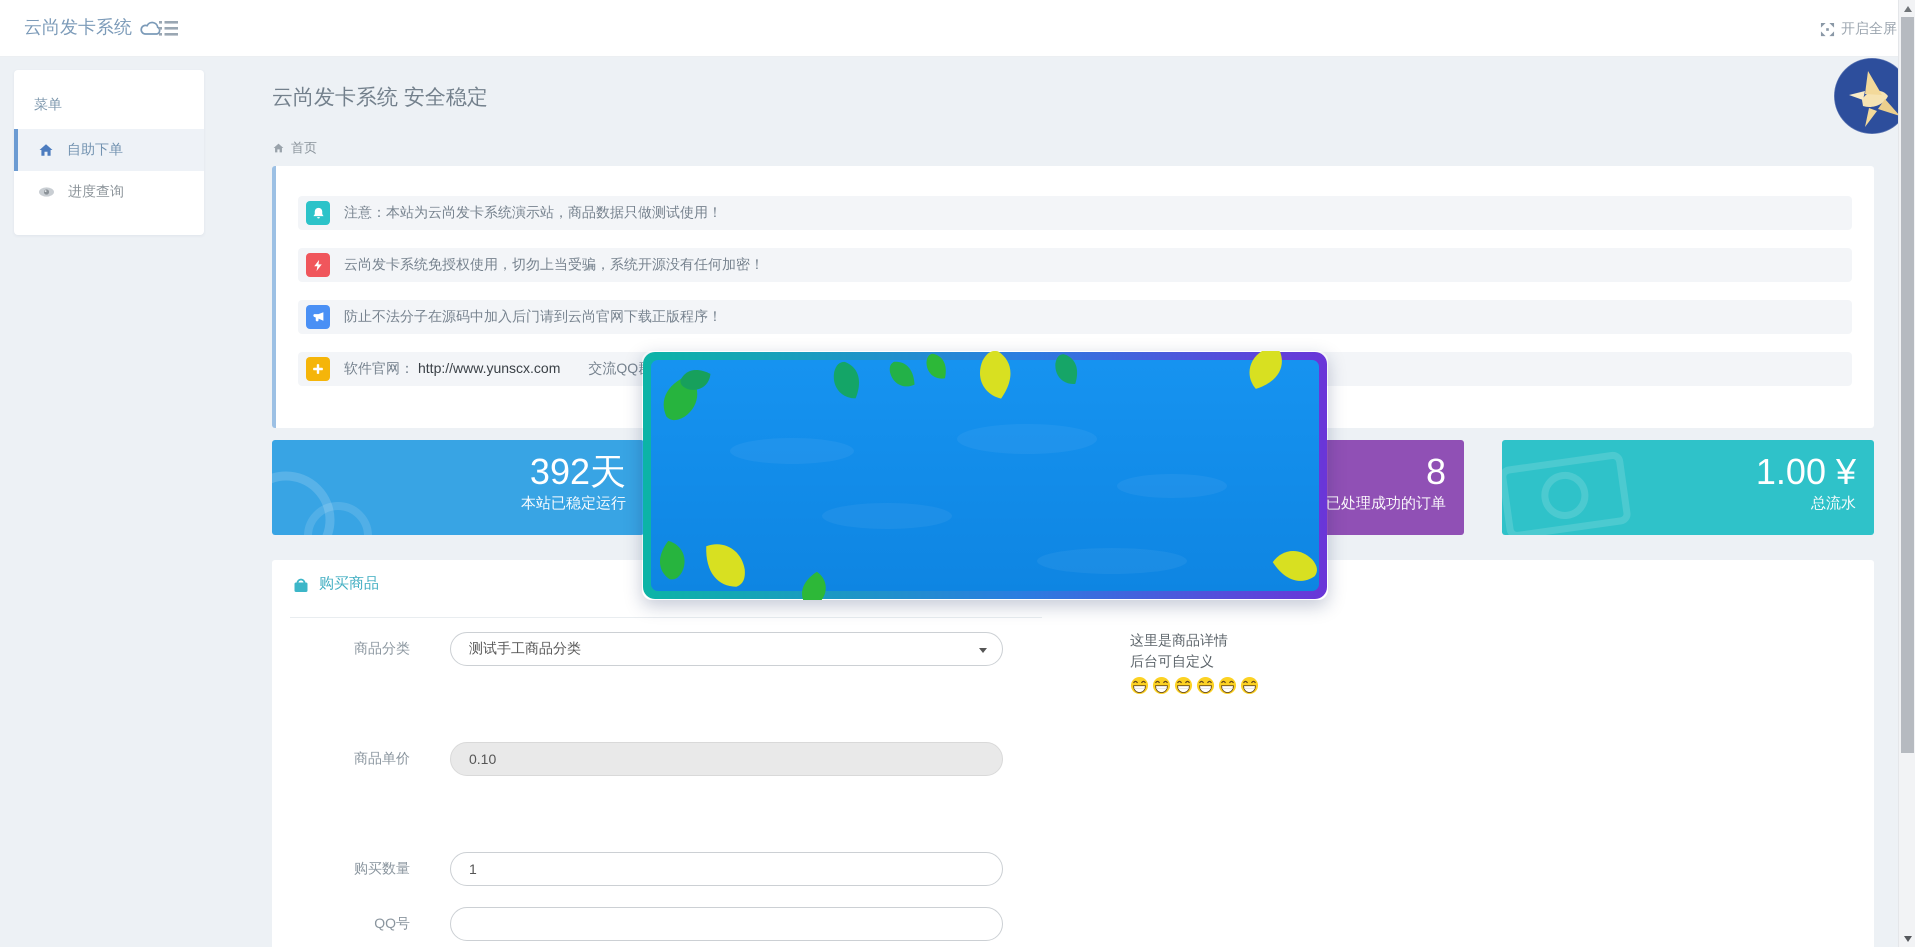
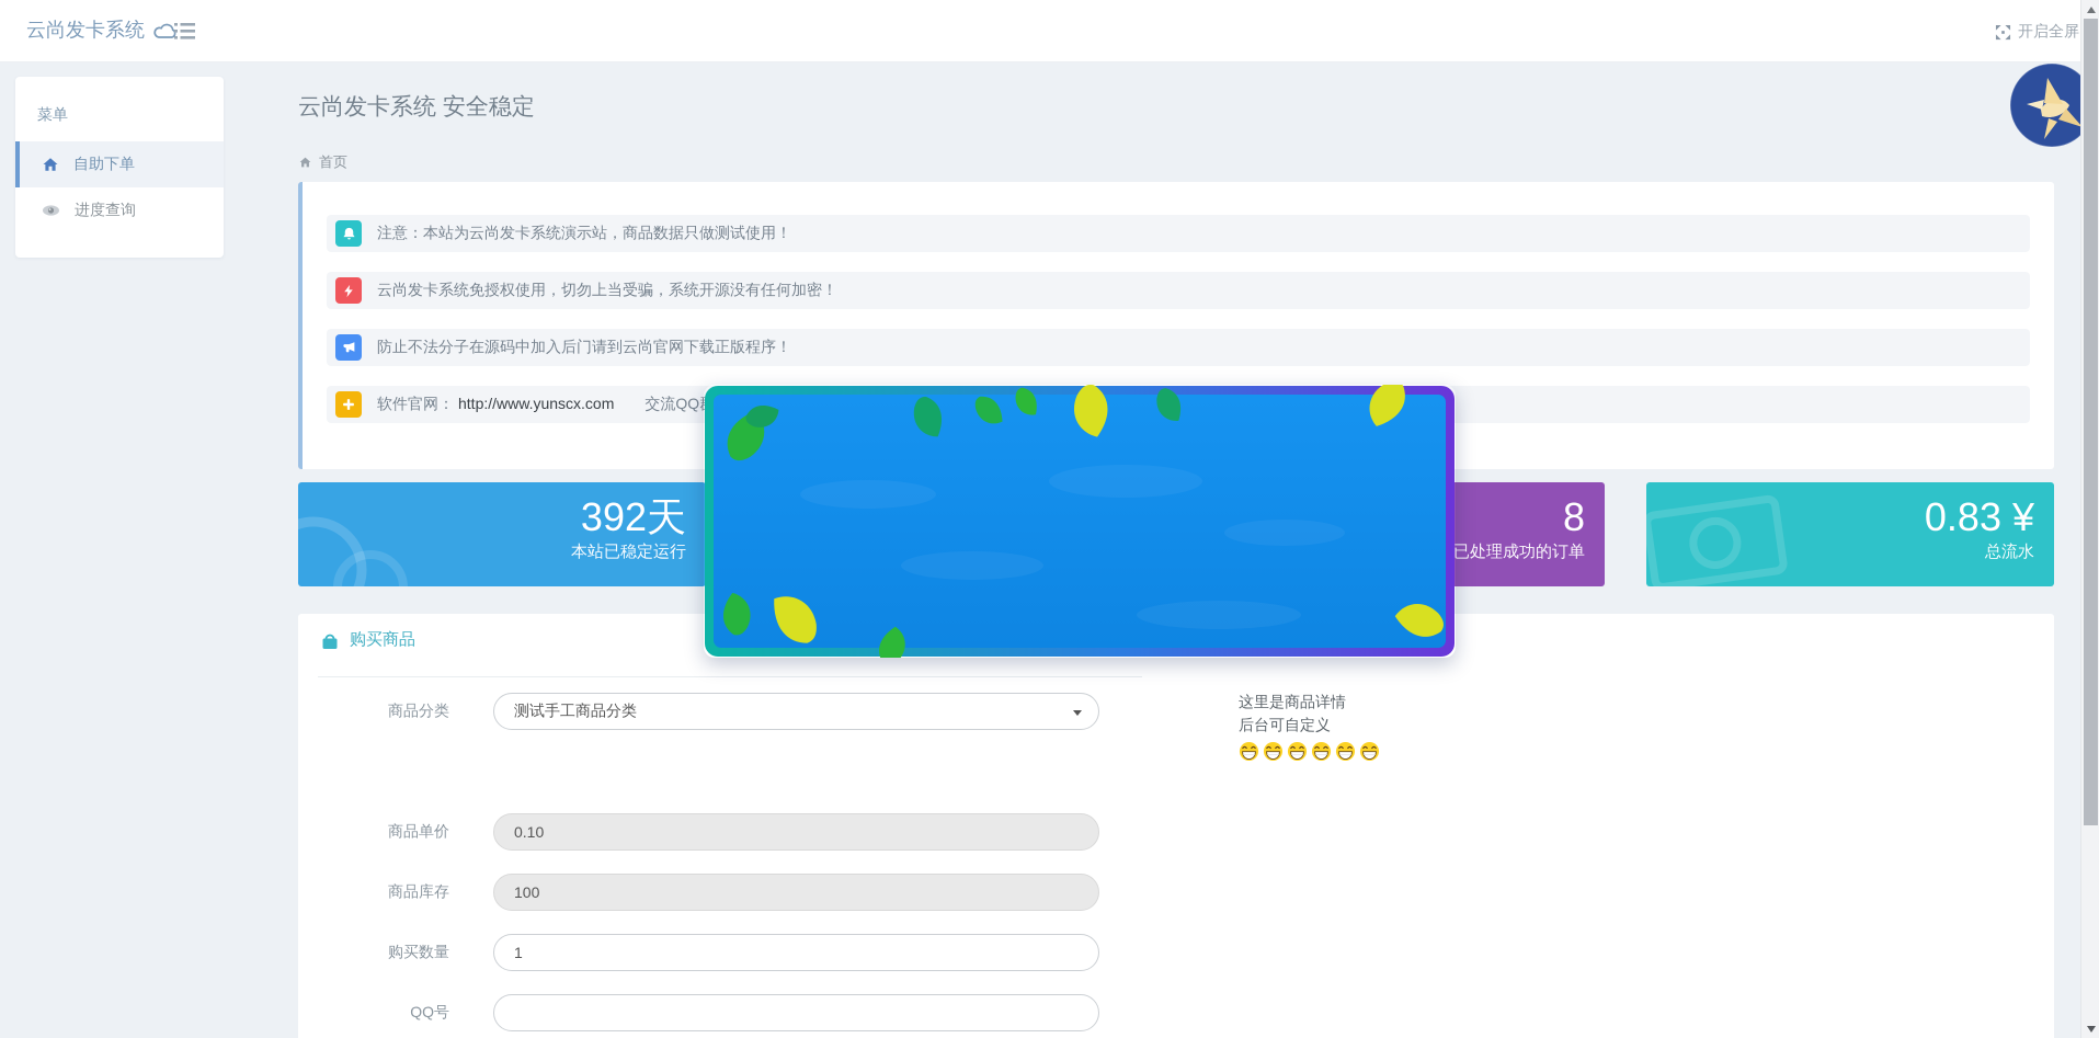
  云尚发卡系统
  开启全屏
  菜单
  自助下单
  进度查询
  云尚发卡系统 安全稳定
  首页
  注意：本站为云尚发卡系统演示站，商品数据只做测试使用！
  云尚发卡系统免授权使用，切勿上当受骗，系统开源没有任何加密！
  防止不法分子在源码中加入后门请到云尚官网下载正版程序！
  软件官网： http://www.yunscx.com 交流QQ
  392天
  本站已稳定运行
  8
  已处理成功的订单
- 1.00 ¥
+ 0.83 ¥
  总流水
  购买商品
  商品分类
  测试手工商品分类
  商品单价
  0.10
+ 商品库存
+ 100
  购买数量
  1
  QQ号
  这里是商品详情
  后台可自定义
